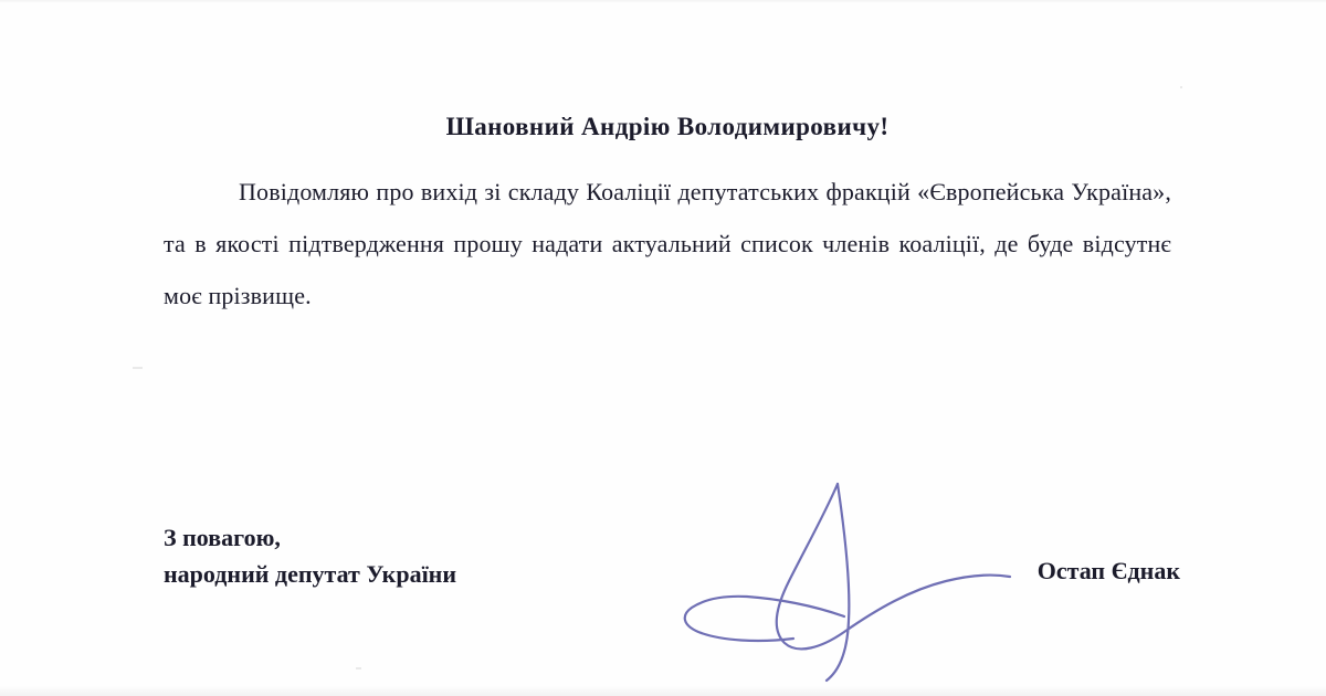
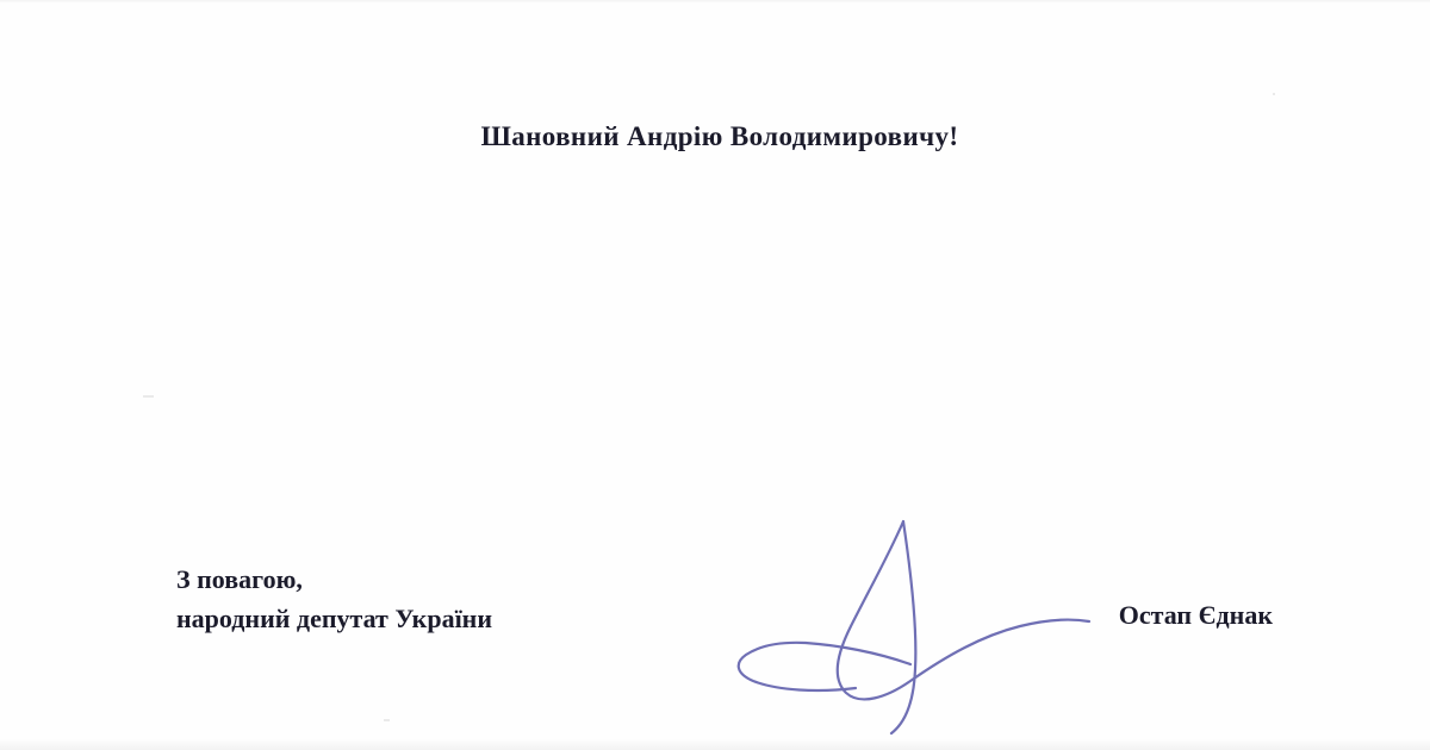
  Шановний Андрію Володимировичу!
- Повідомляю про вихід зі складу Коаліції депутатських фракцій «Європейська Україна», та в якості підтвердження прошу надати актуальний список членів коаліції, де буде відсутнє моє прізвище.
  З повагою,
  народний депутат України
  Остап Єднак
